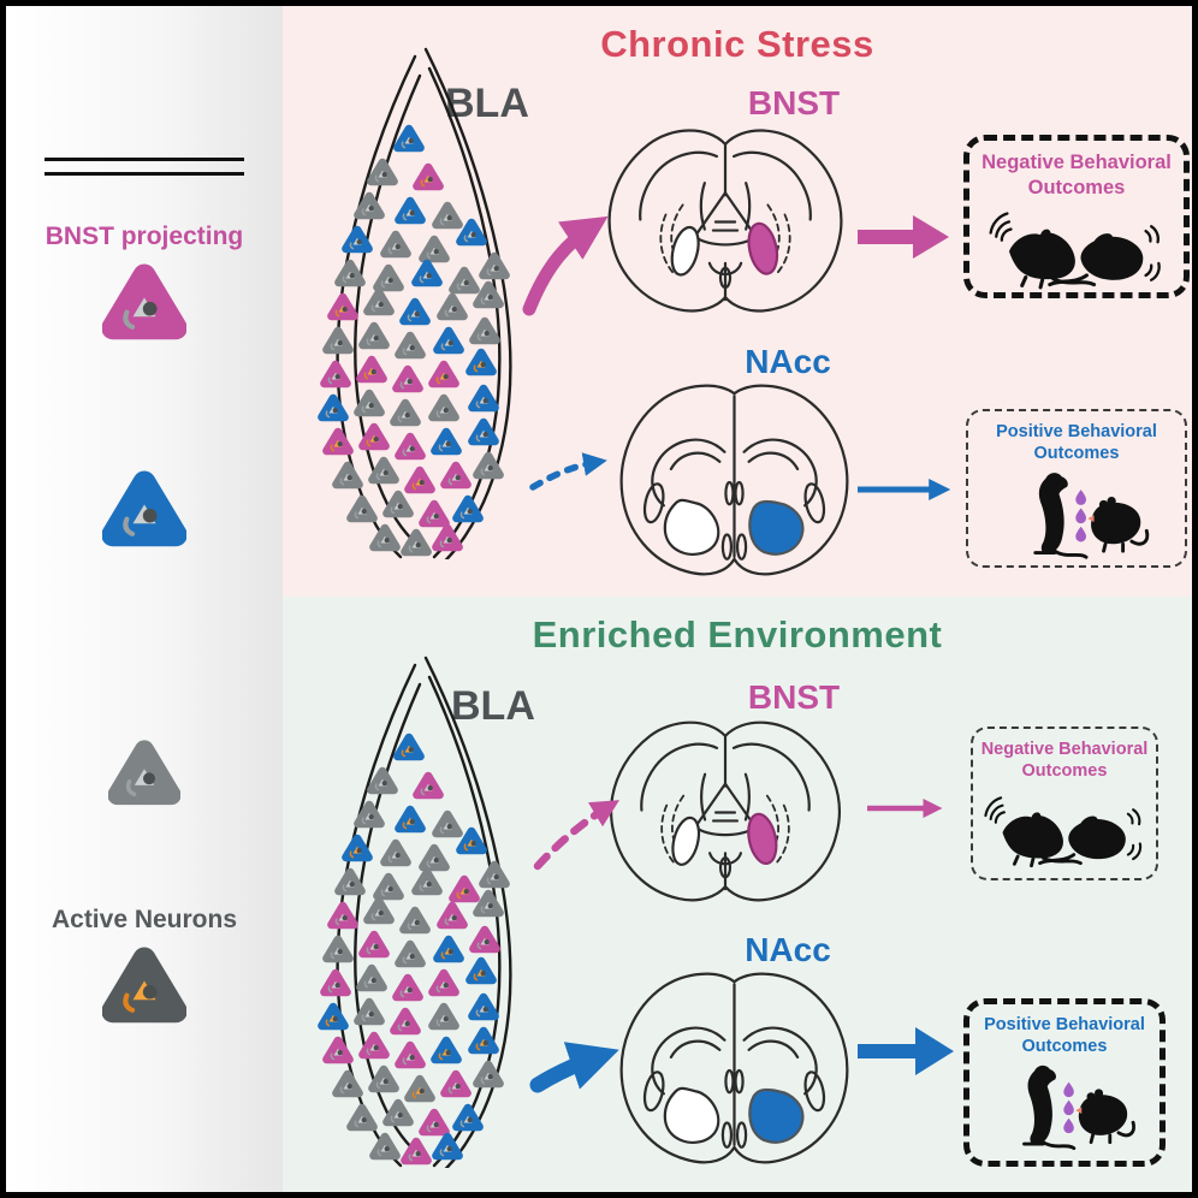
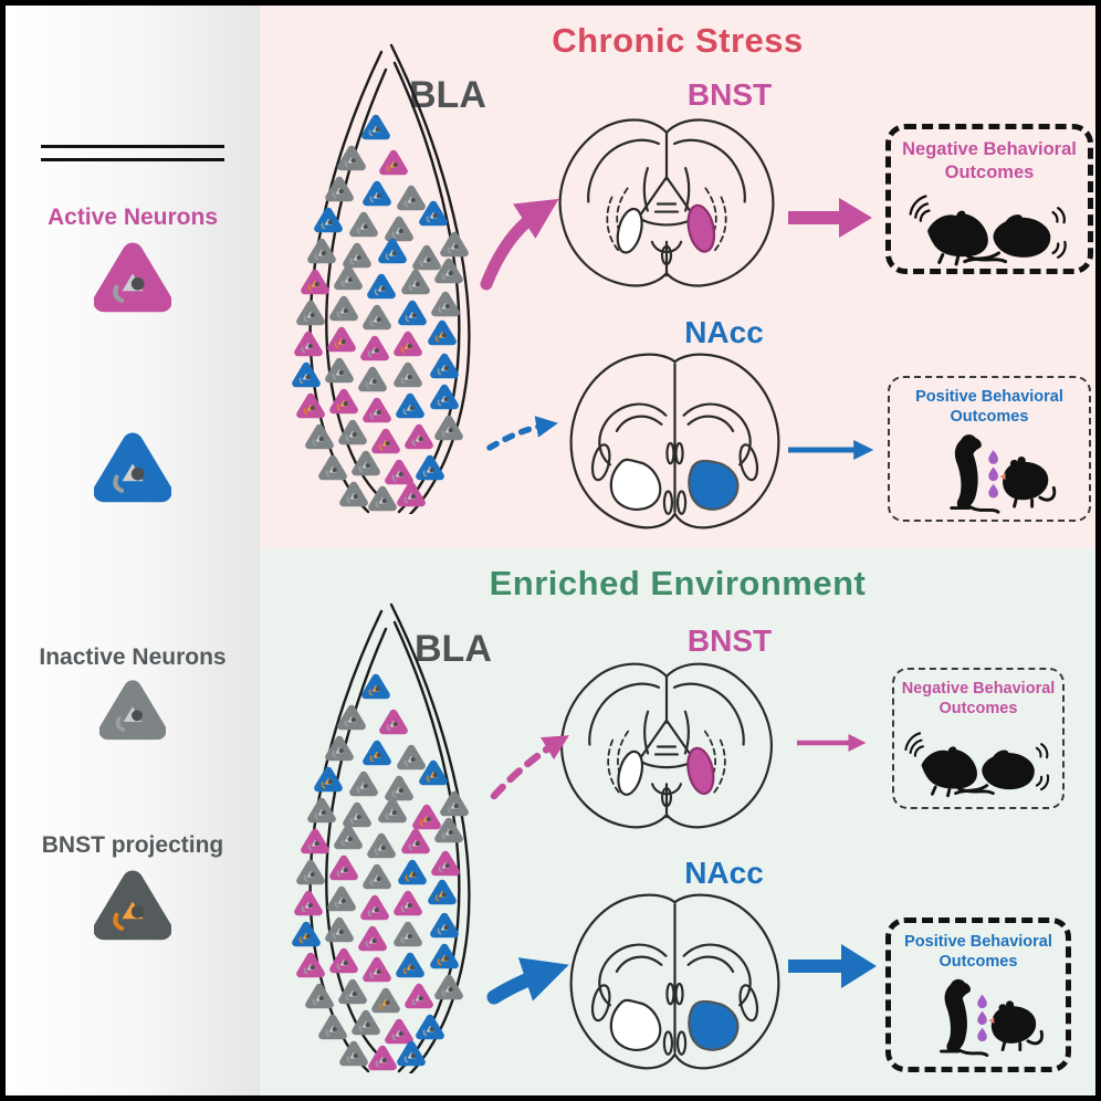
- BNST projecting
+ Active Neurons
+ Inactive Neurons
- Active Neurons
+ BNST projecting
  Chronic Stress
  BLA
  BNST
  NAcc
  Negative Behavioral
  Outcomes
  Positive Behavioral
  Outcomes
  Enriched Environment
  BLA
  BNST
  NAcc
  Negative Behavioral
  Outcomes
  Positive Behavioral
  Outcomes
